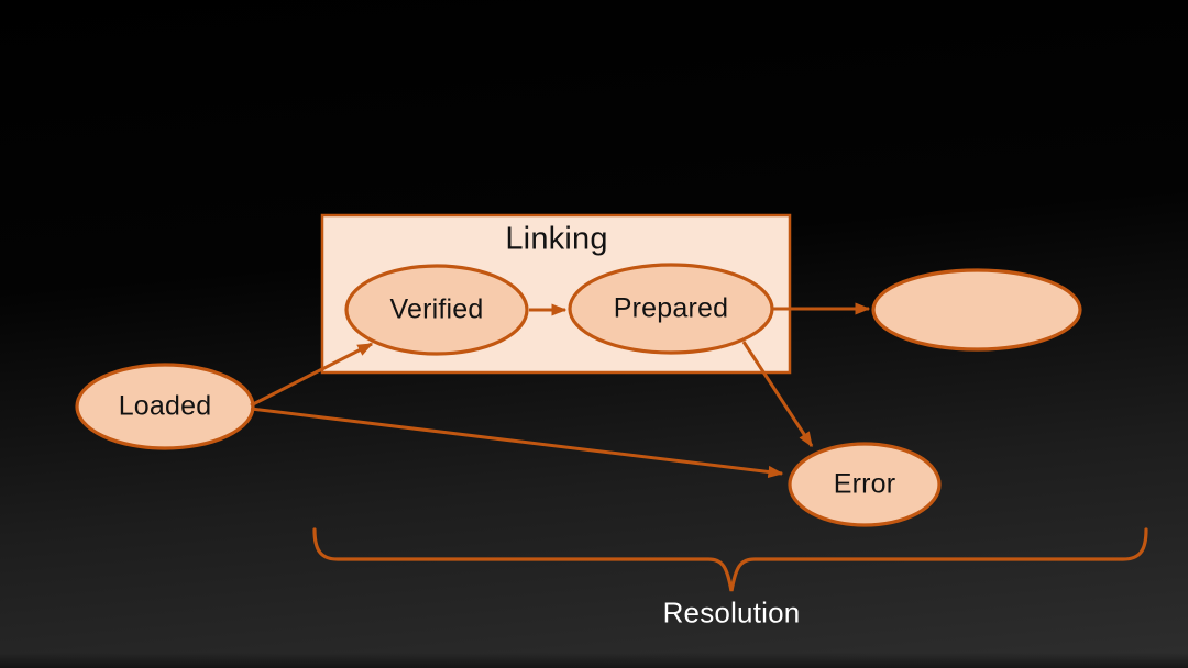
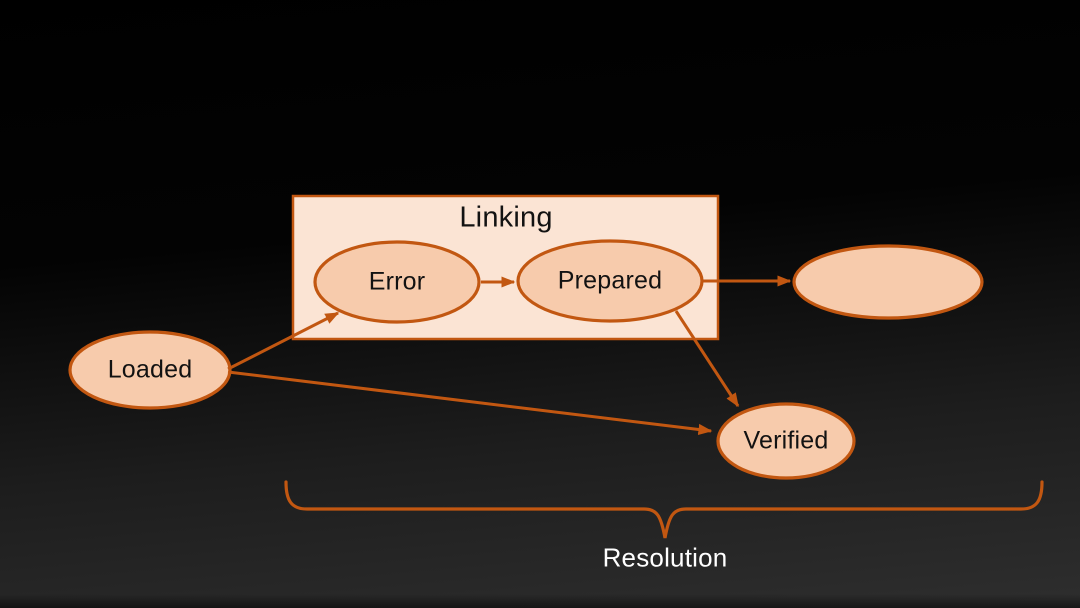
  Linking
  Loaded
- Verified
+ Error
  Prepared
- Error
+ Verified
  Resolution
